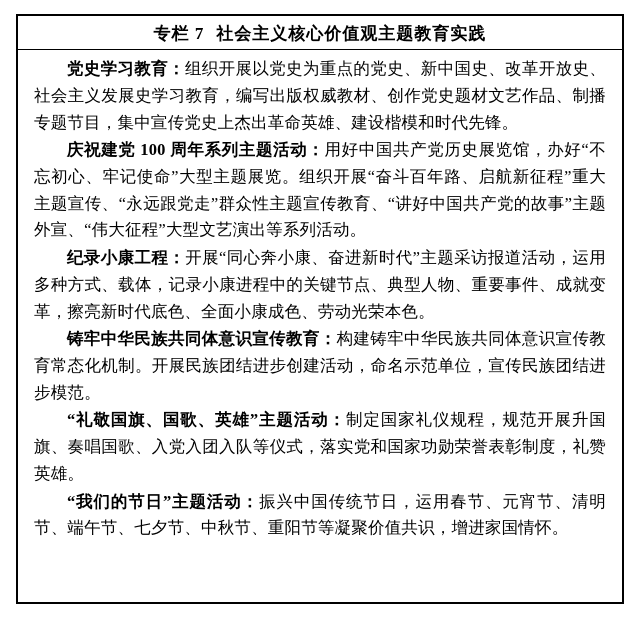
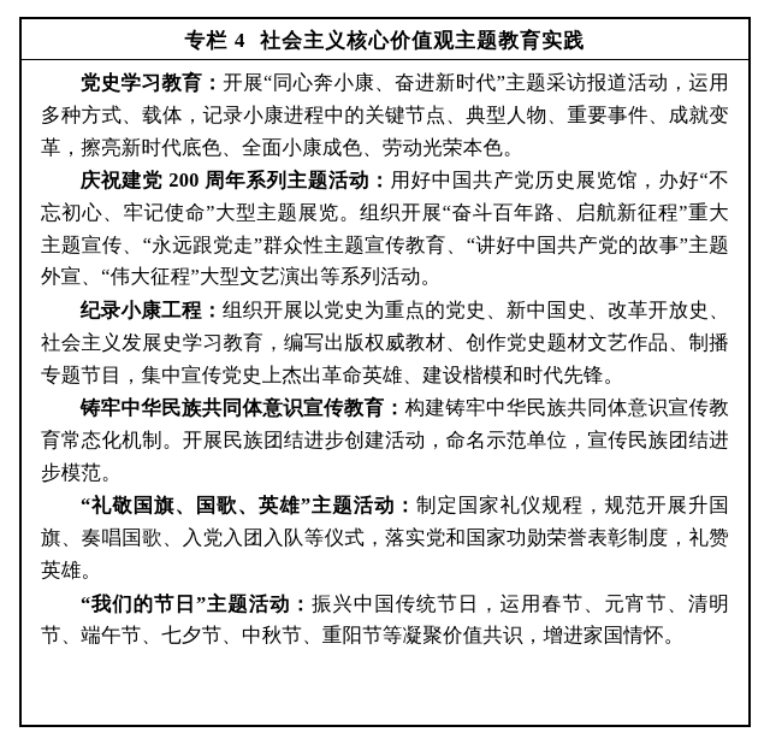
- 专栏 7 社会主义核心价值观主题教育实践
+ 专栏 4 社会主义核心价值观主题教育实践
- 党史学习教育：组织开展以党史为重点的党史、新中国史、改革开放史、社会主义发展史学习教育，编写出版权威教材、创作党史题材文艺作品、制播专题节目，集中宣传党史上杰出革命英雄、建设楷模和时代先锋。
+ 党史学习教育：开展“同心奔小康、奋进新时代”主题采访报道活动，运用多种方式、载体，记录小康进程中的关键节点、典型人物、重要事件、成就变革，擦亮新时代底色、全面小康成色、劳动光荣本色。
- 庆祝建党 100 周年系列主题活动：用好中国共产党历史展览馆，办好“不忘初心、牢记使命”大型主题展览。组织开展“奋斗百年路、启航新征程”重大主题宣传、“永远跟党走”群众性主题宣传教育、“讲好中国共产党的故事”主题外宣、“伟大征程”大型文艺演出等系列活动。
+ 庆祝建党 200 周年系列主题活动：用好中国共产党历史展览馆，办好“不忘初心、牢记使命”大型主题展览。组织开展“奋斗百年路、启航新征程”重大主题宣传、“永远跟党走”群众性主题宣传教育、“讲好中国共产党的故事”主题外宣、“伟大征程”大型文艺演出等系列活动。
- 纪录小康工程：开展“同心奔小康、奋进新时代”主题采访报道活动，运用多种方式、载体，记录小康进程中的关键节点、典型人物、重要事件、成就变革，擦亮新时代底色、全面小康成色、劳动光荣本色。
+ 纪录小康工程：组织开展以党史为重点的党史、新中国史、改革开放史、社会主义发展史学习教育，编写出版权威教材、创作党史题材文艺作品、制播专题节目，集中宣传党史上杰出革命英雄、建设楷模和时代先锋。
  铸牢中华民族共同体意识宣传教育：构建铸牢中华民族共同体意识宣传教育常态化机制。开展民族团结进步创建活动，命名示范单位，宣传民族团结进步模范。
  “礼敬国旗、国歌、英雄”主题活动：制定国家礼仪规程，规范开展升国旗、奏唱国歌、入党入团入队等仪式，落实党和国家功勋荣誉表彰制度，礼赞英雄。
  “我们的节日”主题活动：振兴中国传统节日，运用春节、元宵节、清明节、端午节、七夕节、中秋节、重阳节等凝聚价值共识，增进家国情怀。
